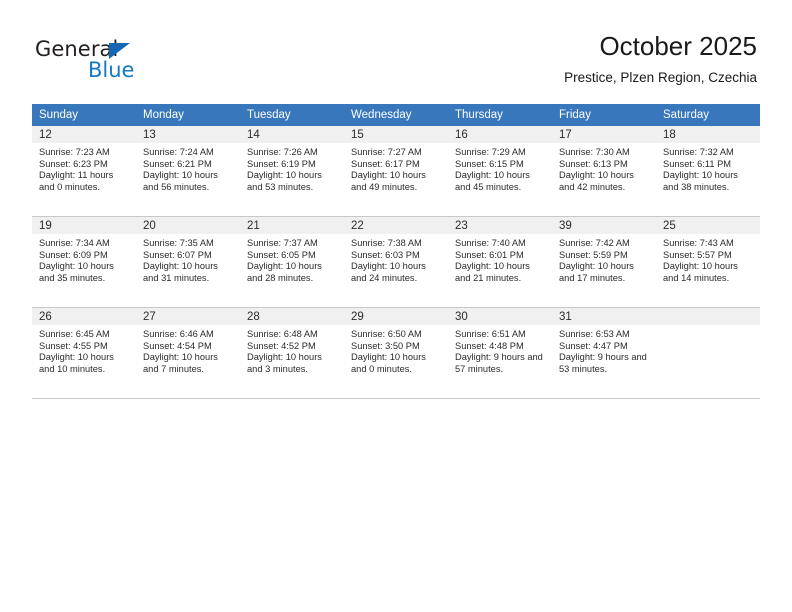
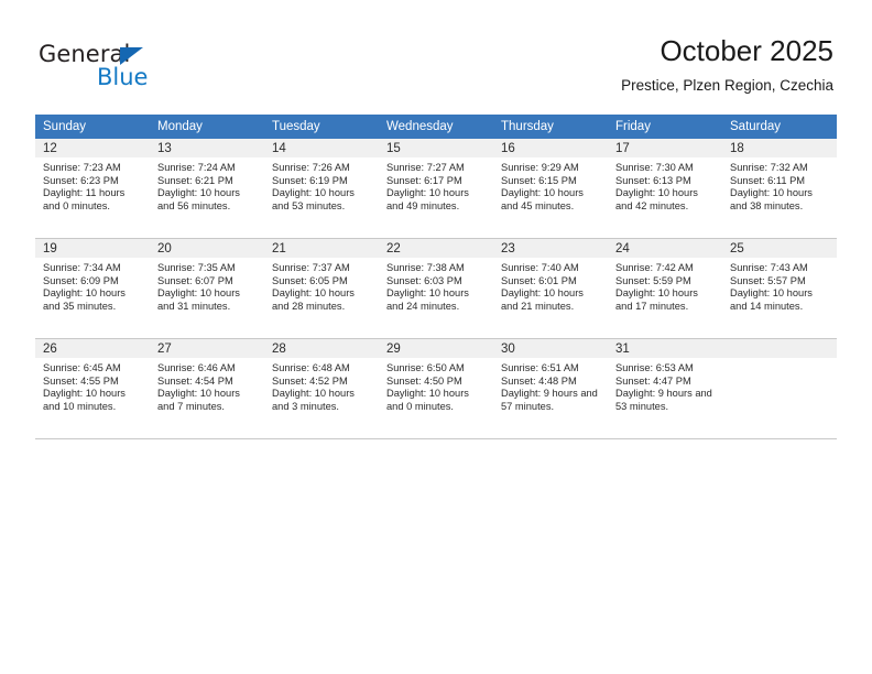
  General
  Blue
  October 2025
  Prestice, Plzen Region, Czechia
  Sunday	Monday	Tuesday	Wednesday	Thursday	Friday	Saturday
- 12Sunrise: 7:23 AMSunset: 6:23 PMDaylight: 11 hours and 0 minutes.	13Sunrise: 7:24 AMSunset: 6:21 PMDaylight: 10 hours and 56 minutes.	14Sunrise: 7:26 AMSunset: 6:19 PMDaylight: 10 hours and 53 minutes.	15Sunrise: 7:27 AMSunset: 6:17 PMDaylight: 10 hours and 49 minutes.	16Sunrise: 7:29 AMSunset: 6:15 PMDaylight: 10 hours and 45 minutes.	17Sunrise: 7:30 AMSunset: 6:13 PMDaylight: 10 hours and 42 minutes.	18Sunrise: 7:32 AMSunset: 6:11 PMDaylight: 10 hours and 38 minutes.
+ 12Sunrise: 7:23 AMSunset: 6:23 PMDaylight: 11 hours and 0 minutes.	13Sunrise: 7:24 AMSunset: 6:21 PMDaylight: 10 hours and 56 minutes.	14Sunrise: 7:26 AMSunset: 6:19 PMDaylight: 10 hours and 53 minutes.	15Sunrise: 7:27 AMSunset: 6:17 PMDaylight: 10 hours and 49 minutes.	16Sunrise: 9:29 AMSunset: 6:15 PMDaylight: 10 hours and 45 minutes.	17Sunrise: 7:30 AMSunset: 6:13 PMDaylight: 10 hours and 42 minutes.	18Sunrise: 7:32 AMSunset: 6:11 PMDaylight: 10 hours and 38 minutes.
- 19Sunrise: 7:34 AMSunset: 6:09 PMDaylight: 10 hours and 35 minutes.	20Sunrise: 7:35 AMSunset: 6:07 PMDaylight: 10 hours and 31 minutes.	21Sunrise: 7:37 AMSunset: 6:05 PMDaylight: 10 hours and 28 minutes.	22Sunrise: 7:38 AMSunset: 6:03 PMDaylight: 10 hours and 24 minutes.	23Sunrise: 7:40 AMSunset: 6:01 PMDaylight: 10 hours and 21 minutes.	39Sunrise: 7:42 AMSunset: 5:59 PMDaylight: 10 hours and 17 minutes.	25Sunrise: 7:43 AMSunset: 5:57 PMDaylight: 10 hours and 14 minutes.
+ 19Sunrise: 7:34 AMSunset: 6:09 PMDaylight: 10 hours and 35 minutes.	20Sunrise: 7:35 AMSunset: 6:07 PMDaylight: 10 hours and 31 minutes.	21Sunrise: 7:37 AMSunset: 6:05 PMDaylight: 10 hours and 28 minutes.	22Sunrise: 7:38 AMSunset: 6:03 PMDaylight: 10 hours and 24 minutes.	23Sunrise: 7:40 AMSunset: 6:01 PMDaylight: 10 hours and 21 minutes.	24Sunrise: 7:42 AMSunset: 5:59 PMDaylight: 10 hours and 17 minutes.	25Sunrise: 7:43 AMSunset: 5:57 PMDaylight: 10 hours and 14 minutes.
- 26Sunrise: 6:45 AMSunset: 4:55 PMDaylight: 10 hours and 10 minutes.	27Sunrise: 6:46 AMSunset: 4:54 PMDaylight: 10 hours and 7 minutes.	28Sunrise: 6:48 AMSunset: 4:52 PMDaylight: 10 hours and 3 minutes.	29Sunrise: 6:50 AMSunset: 3:50 PMDaylight: 10 hours and 0 minutes.	30Sunrise: 6:51 AMSunset: 4:48 PMDaylight: 9 hours and 57 minutes.	31Sunrise: 6:53 AMSunset: 4:47 PMDaylight: 9 hours and 53 minutes.
+ 26Sunrise: 6:45 AMSunset: 4:55 PMDaylight: 10 hours and 10 minutes.	27Sunrise: 6:46 AMSunset: 4:54 PMDaylight: 10 hours and 7 minutes.	28Sunrise: 6:48 AMSunset: 4:52 PMDaylight: 10 hours and 3 minutes.	29Sunrise: 6:50 AMSunset: 4:50 PMDaylight: 10 hours and 0 minutes.	30Sunrise: 6:51 AMSunset: 4:48 PMDaylight: 9 hours and 57 minutes.	31Sunrise: 6:53 AMSunset: 4:47 PMDaylight: 9 hours and 53 minutes.
